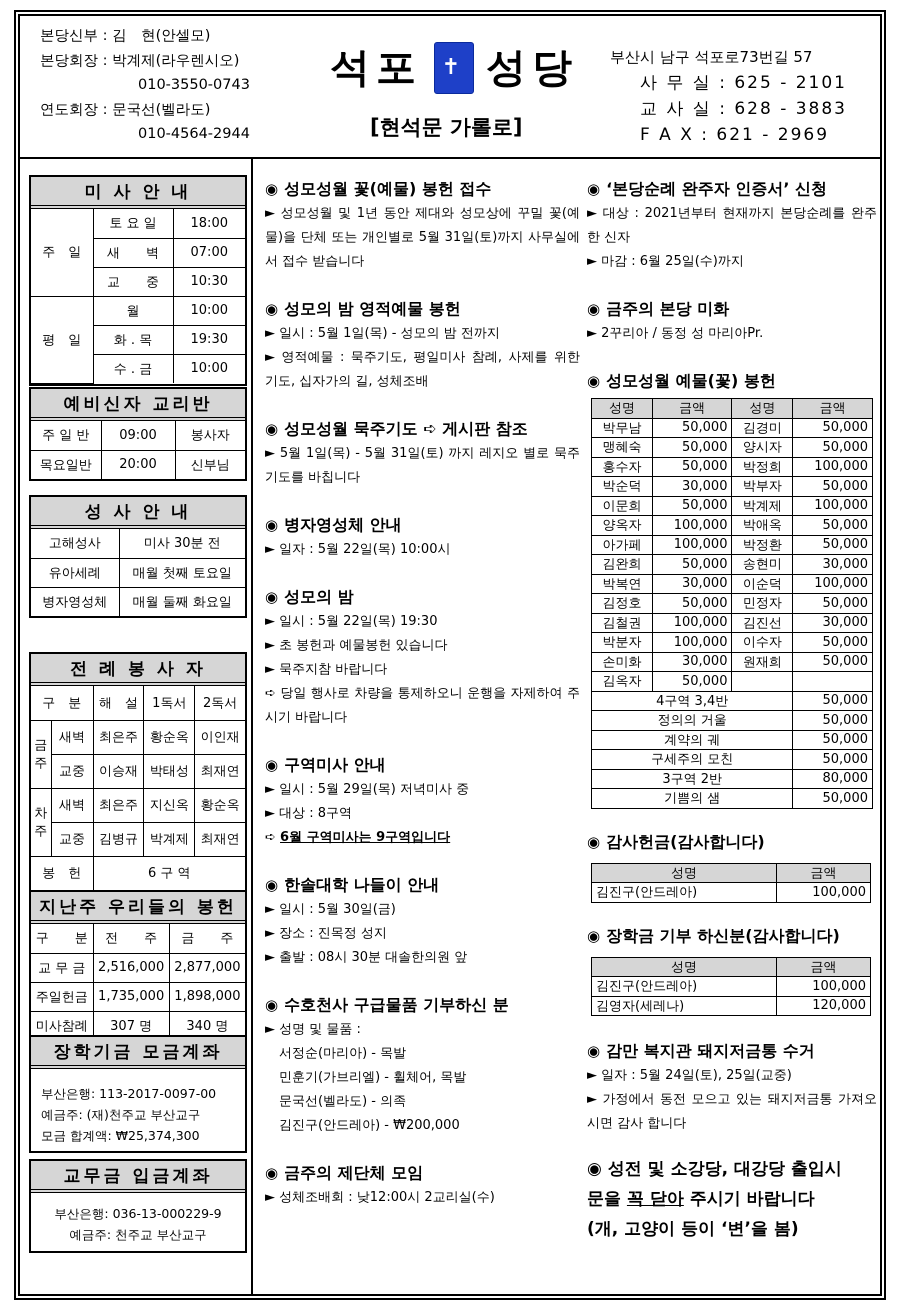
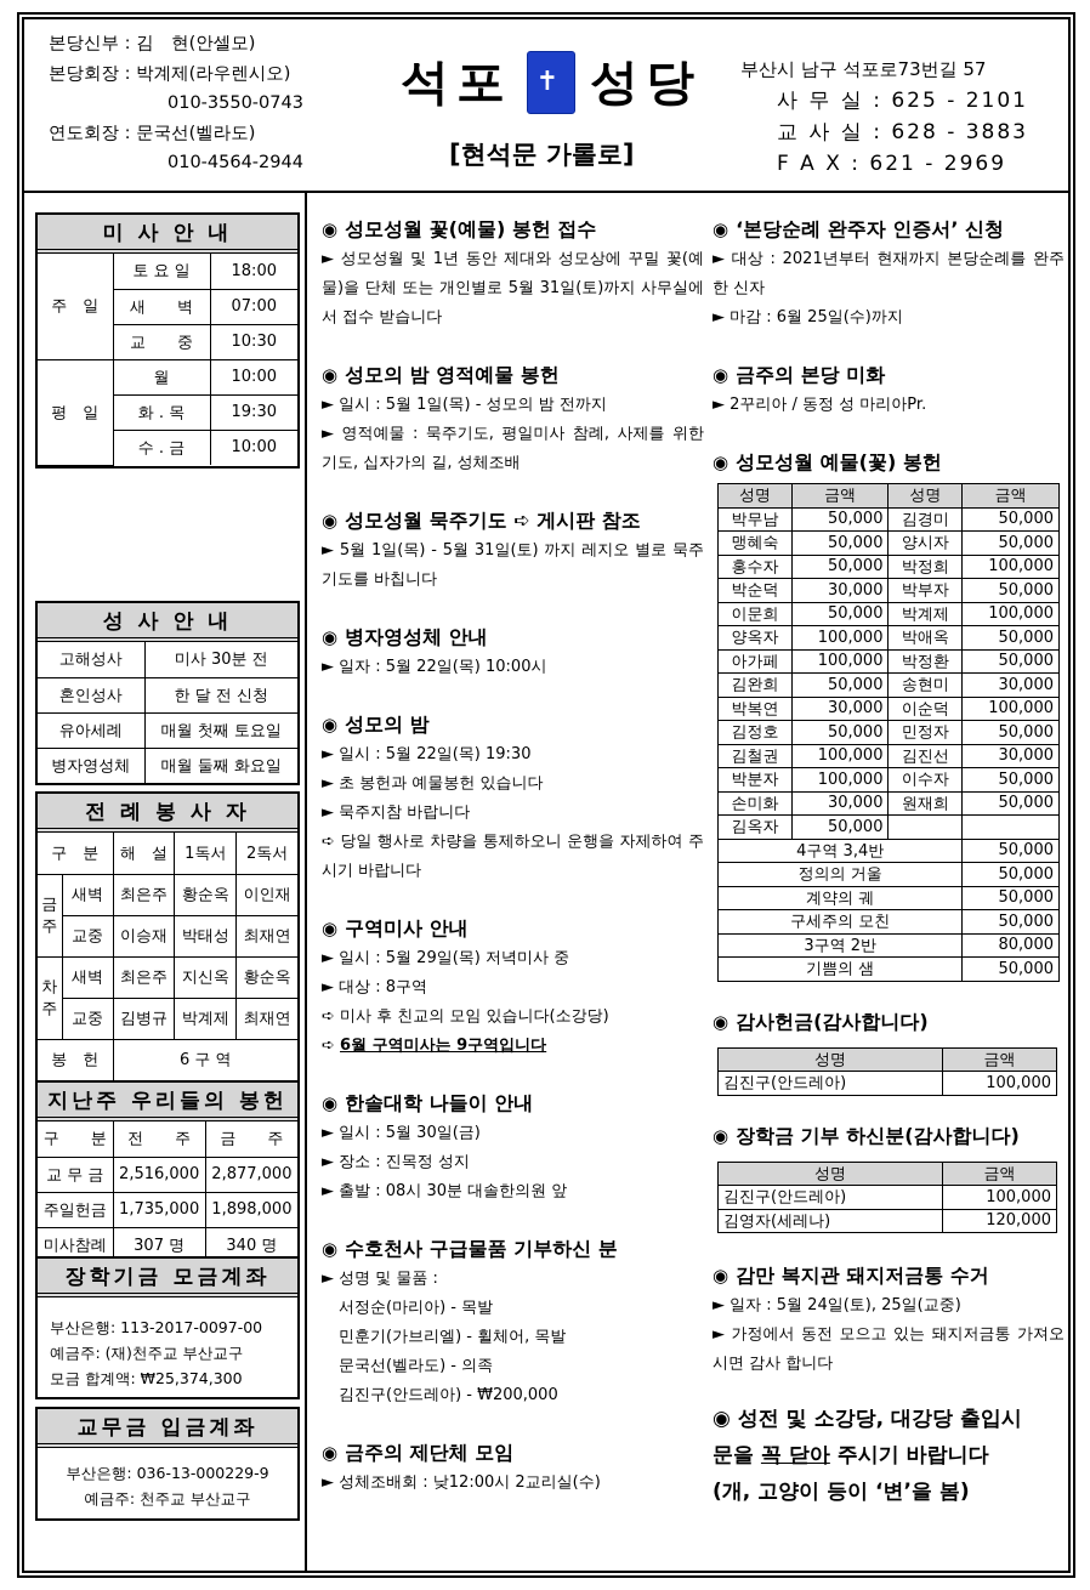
  본당신부 : 김 현(안셀모)
  본당회장 : 박계제(라우렌시오)
  010-3550-0743
  연도회장 : 문국선(벨라도)
  010-4564-2944
  석포
  ✝
  성당
  [현석문 가롤로]
  부산시 남구 석포로73번길 57
  사 무 실 : 625 - 2101
  교 사 실 : 628 - 3883
  F A X : 621 - 2969
  미 사 안 내
  주 일	토 요 일	18:00
  새 벽	07:00
  교 중	10:30
  평 일	월	10:00
  화 . 목	19:30
  수 . 금	10:00
- 예비신자 교리반
- 주 일 반	09:00	봉사자
- 목요일반	20:00	신부님
  성 사 안 내
  고해성사	미사 30분 전
+ 혼인성사	한 달 전 신청
  유아세례	매월 첫째 토요일
  병자영성체	매월 둘째 화요일
  전 례 봉 사 자
  구 분	해 설	1독서	2독서
  금주	새벽	최은주	황순옥	이인재
  교중	이승재	박태성	최재연
  차주	새벽	최은주	지신옥	황순옥
  교중	김병규	박계제	최재연
  봉 헌	6 구 역
  지난주 우리들의 봉헌
  구 분	전 주	금 주
  교 무 금	2,516,000	2,877,000
  주일헌금	1,735,000	1,898,000
  미사참례	307 명	340 명
  장학기금 모금계좌
  부산은행: 113-2017-0097-00
  예금주: (재)천주교 부산교구
  모금 합계액: ₩25,374,300
  교무금 입금계좌
  부산은행: 036-13-000229-9
  예금주: 천주교 부산교구
  ◉ 성모성월 꽃(예물) 봉헌 접수
  ► 성모성월 및 1년 동안 제대와 성모상에 꾸밀 꽃(예물)을 단체 또는 개인별로 5월 31일(토)까지 사무실에서 접수 받습니다
  ◉ 성모의 밤 영적예물 봉헌
  ► 일시 : 5월 1일(목) - 성모의 밤 전까지
  ► 영적예물 : 묵주기도, 평일미사 참례, 사제를 위한 기도, 십자가의 길, 성체조배
  ◉ 성모성월 묵주기도 ➪ 게시판 참조
  ► 5월 1일(목) - 5월 31일(토) 까지 레지오 별로 묵주기도를 바칩니다
  ◉ 병자영성체 안내
  ► 일자 : 5월 22일(목) 10:00시
  ◉ 성모의 밤
  ► 일시 : 5월 22일(목) 19:30
  ► 초 봉헌과 예물봉헌 있습니다
  ► 묵주지참 바랍니다
  ➪ 당일 행사로 차량을 통제하오니 운행을 자제하여 주시기 바랍니다
  ◉ 구역미사 안내
  ► 일시 : 5월 29일(목) 저녁미사 중
  ► 대상 : 8구역
+ ➪ 미사 후 친교의 모임 있습니다(소강당)
  ➪ 6월 구역미사는 9구역입니다
  ◉ 한솔대학 나들이 안내
  ► 일시 : 5월 30일(금)
  ► 장소 : 진목정 성지
  ► 출발 : 08시 30분 대솔한의원 앞
  ◉ 수호천사 구급물품 기부하신 분
  ► 성명 및 물품 :
  서정순(마리아) - 목발
  민훈기(가브리엘) - 휠체어, 목발
  문국선(벨라도) - 의족
  김진구(안드레아) - ₩200,000
  ◉ 금주의 제단체 모임
  ► 성체조배회 : 낮12:00시 2교리실(수)
  ◉ ‘본당순례 완주자 인증서’ 신청
  ► 대상 : 2021년부터 현재까지 본당순례를 완주한 신자
  ► 마감 : 6월 25일(수)까지
  ◉ 금주의 본당 미화
  ► 2꾸리아 / 동정 성 마리아Pr.
  ◉ 성모성월 예물(꽃) 봉헌
  성명	금액	성명	금액
  박무남	50,000	김경미	50,000
  맹혜숙	50,000	양시자	50,000
  홍수자	50,000	박정희	100,000
  박순덕	30,000	박부자	50,000
  이문희	50,000	박계제	100,000
  양옥자	100,000	박애옥	50,000
  아가페	100,000	박정환	50,000
  김완희	50,000	송현미	30,000
  박복연	30,000	이순덕	100,000
  김정호	50,000	민정자	50,000
  김철권	100,000	김진선	30,000
  박분자	100,000	이수자	50,000
  손미화	30,000	원재희	50,000
  김옥자	50,000
  4구역 3,4반	50,000
  정의의 거울	50,000
  계약의 궤	50,000
  구세주의 모친	50,000
  3구역 2반	80,000
  기쁨의 샘	50,000
  ◉ 감사헌금(감사합니다)
  성명	금액
  김진구(안드레아)	100,000
  ◉ 장학금 기부 하신분(감사합니다)
  성명	금액
  김진구(안드레아)	100,000
  김영자(세레나)	120,000
  ◉ 감만 복지관 돼지저금통 수거
  ► 일자 : 5월 24일(토), 25일(교중)
  ► 가정에서 동전 모으고 있는 돼지저금통 가져오시면 감사 합니다
  ◉ 성전 및 소강당, 대강당 출입시
  문을 꼭 닫아 주시기 바랍니다
  (개, 고양이 등이 ‘변’을 봄)
